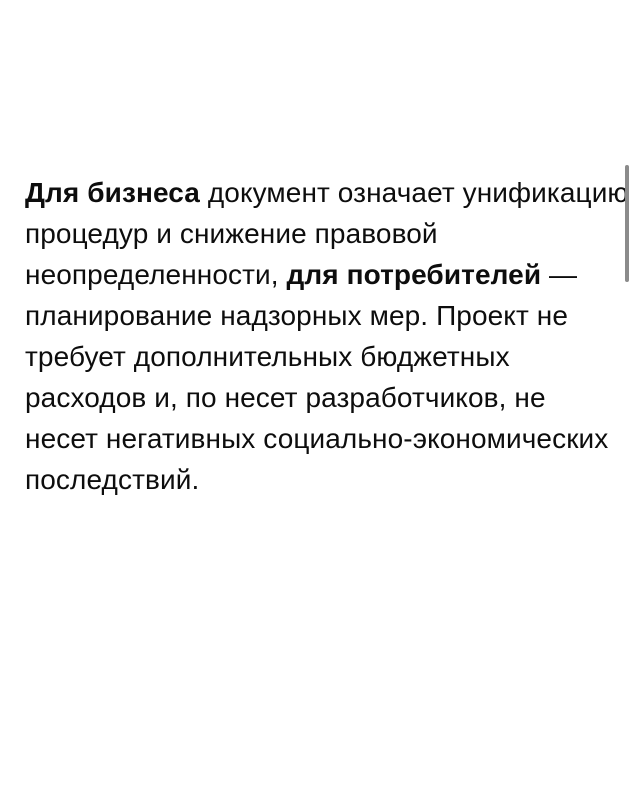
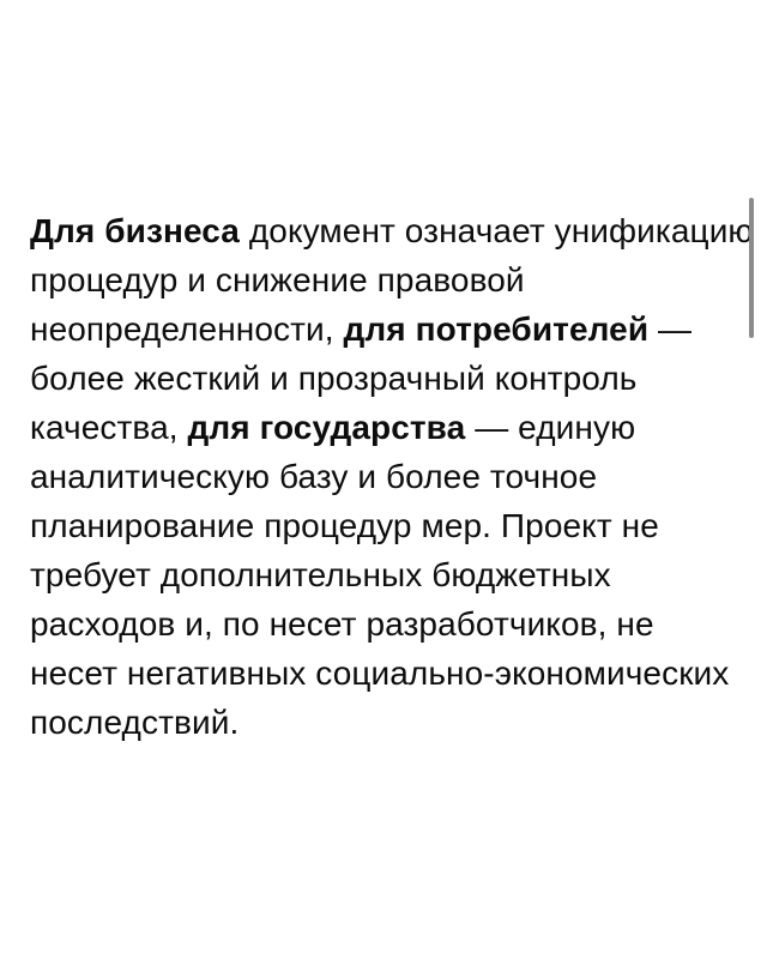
  Для бизнеса документ означает унификацию
  процедур и снижение правовой
  неопределенности, для потребителей —
+ более жесткий и прозрачный контроль
+ качества, для государства — единую
+ аналитическую базу и более точное
- планирование надзорных мер. Проект не
+ планирование процедур мер. Проект не
  требует дополнительных бюджетных
  расходов и, по несет разработчиков, не
  несет негативных социально-экономических
  последствий.
